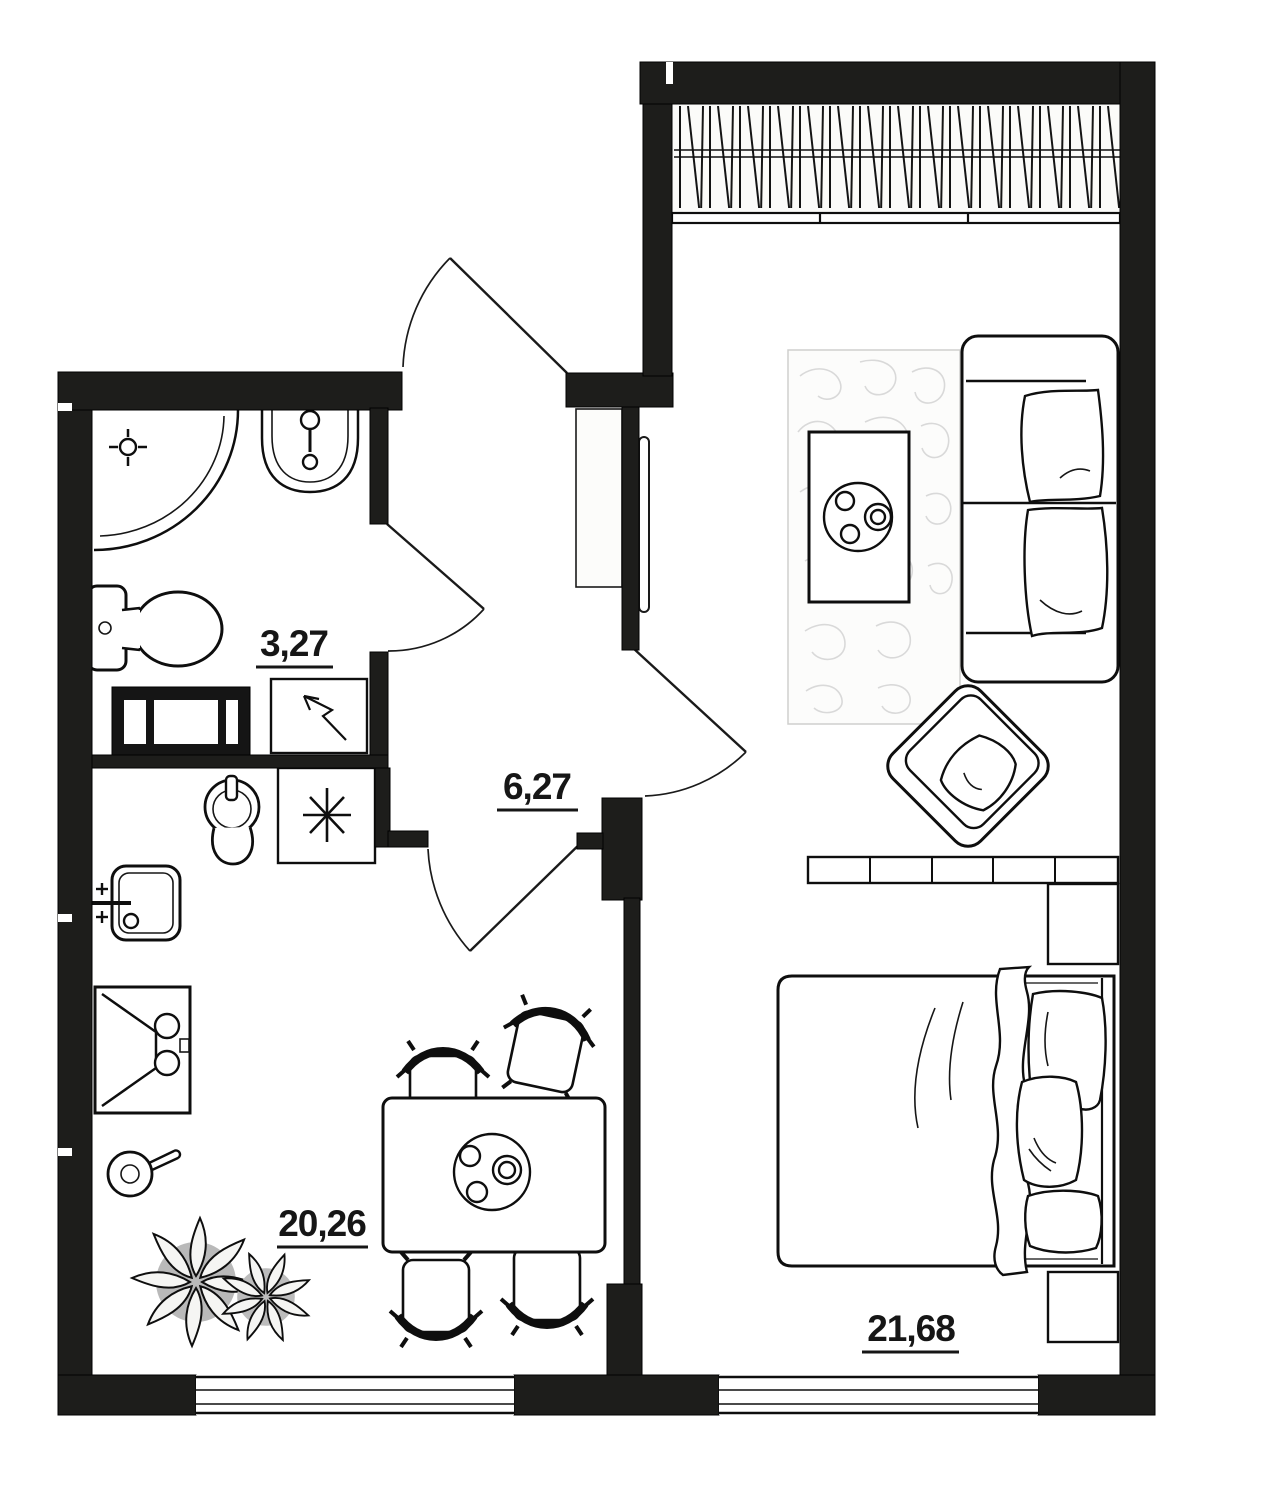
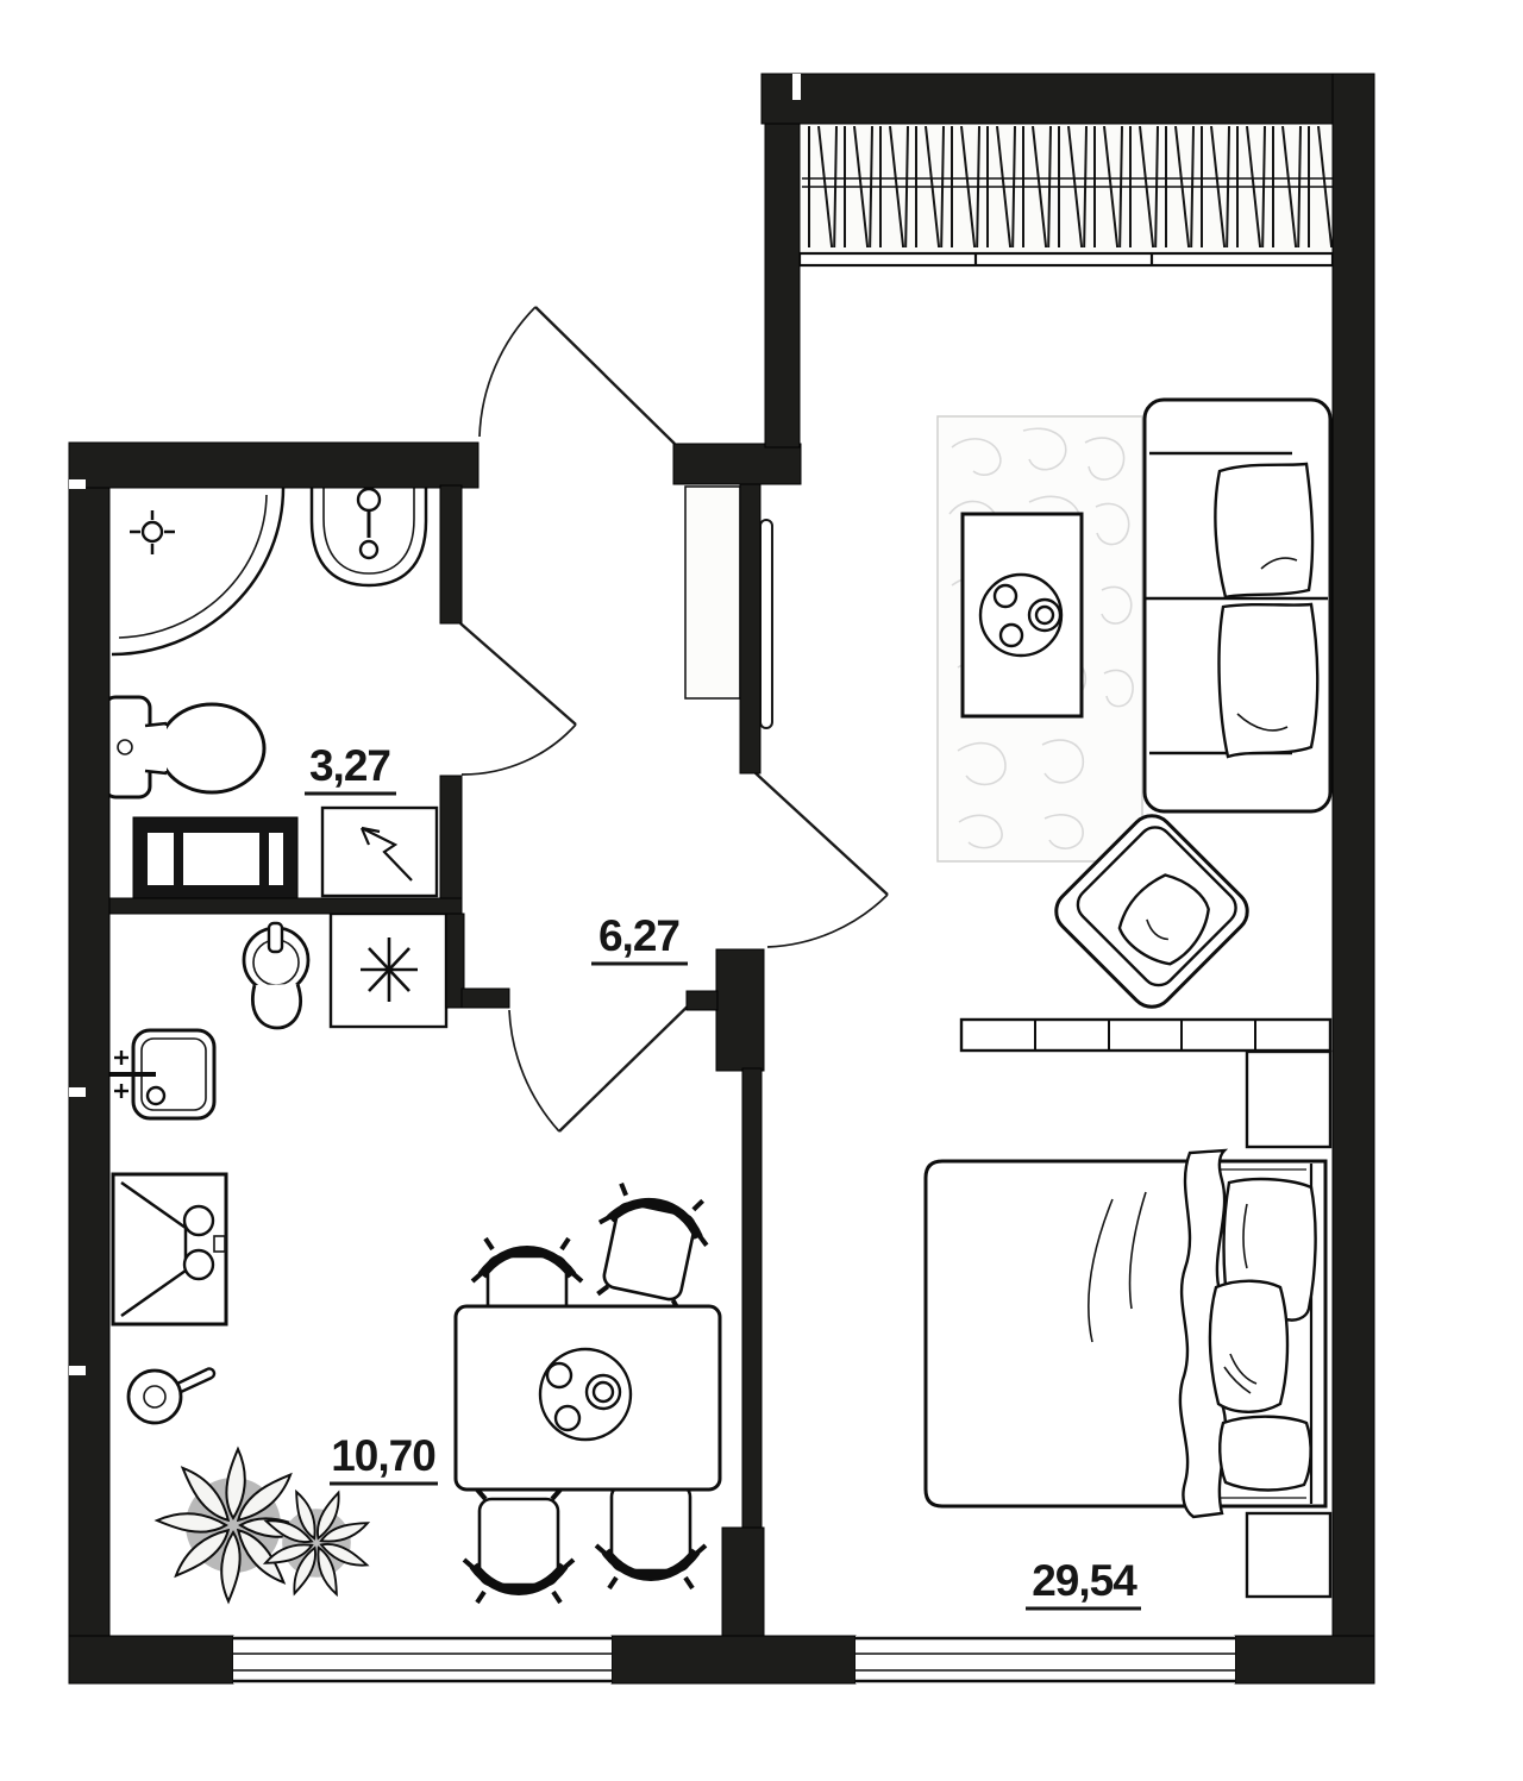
  3,27
  6,27
- 20,26
+ 10,70
- 21,68
+ 29,54
